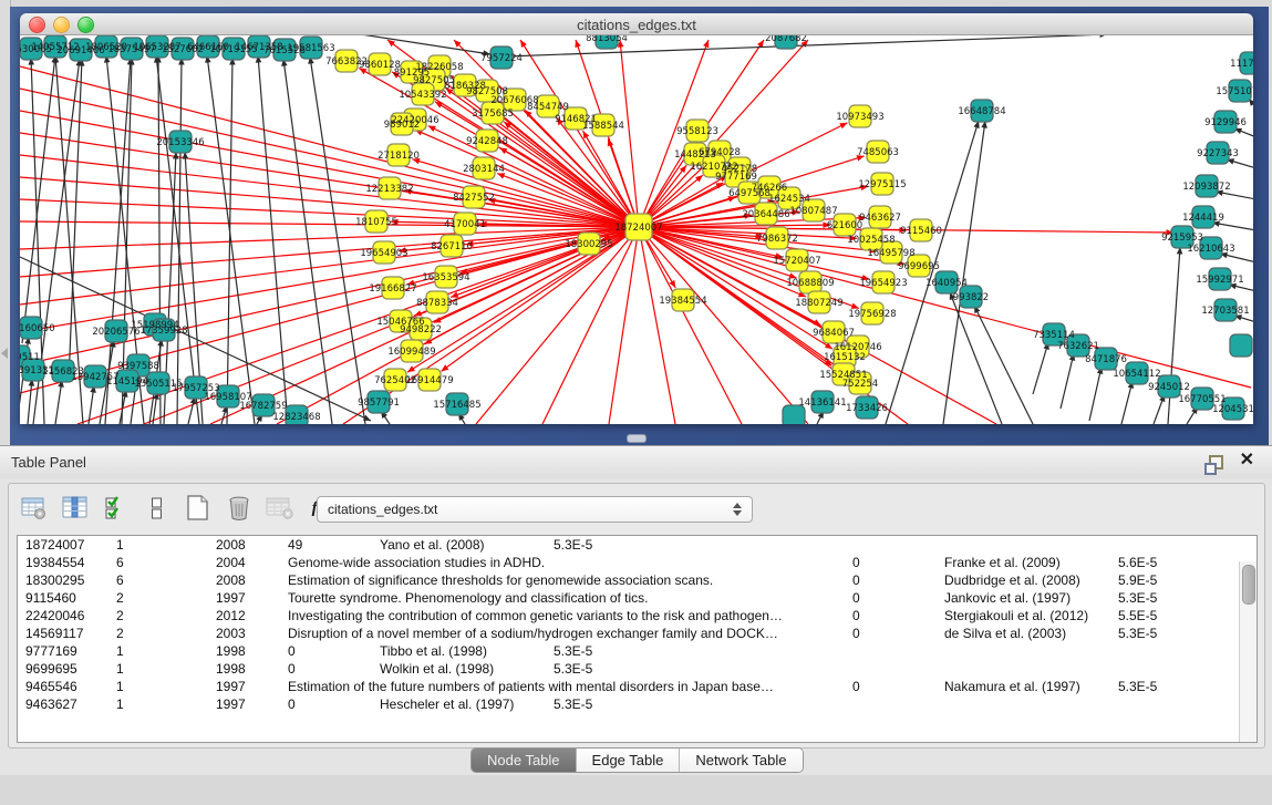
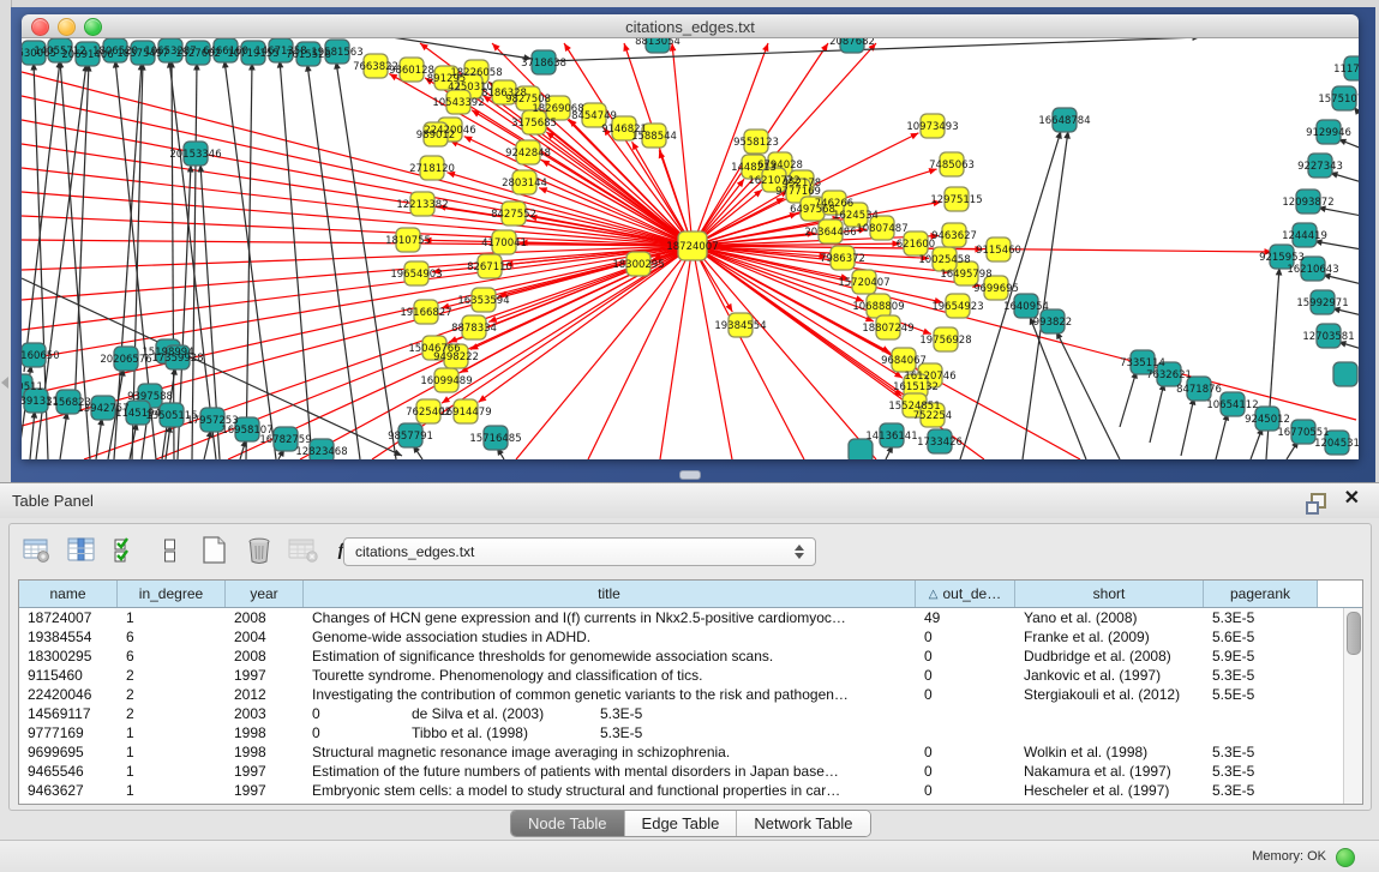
  citations_edges.txt
  530065
  14055712
  20691406
  1806520
  18375497
  10653287
  1527602
  6466160
  10719155
  14671358
  7615526
  19581563
- 7957224
+ 3718638
  8813054
  2087682
  20153346
  160650
  15198994
  20206576
  17359928
  391331
  1156823
  13942757
  9397588
  1145194
  13505115
  17957253
  16958107
  16782759
  12823468
  9857791
  15716485
  14136141
  1733426
  16648784
  9215953
  1640954
  993822
  7335114
  7632621
  8471876
  10654112
  9245012
  16770551
  1204531
  157510
  9129946
  9227343
  12093872
  1244419
  16210643
  15992971
  12703581
  18724007
  18300295
  19384554
  7663822
  9860128
  891295
  18226058
- 9827505
+ 4250310
  10543392
  8186328
  9827508
- 20676068
+ 18269068
  3175685
  8454749
  9146821
  1588544
  22420046
  989012
  2718120
  12213382
  1810755
  19654903
  19166827
  15046766
  16099489
  7625402
  16914479
  9498222
  8878334
  16353594
  9242848
  2803144
  8427552
  4170041
  8267110
  9558123
  1448213
  6794028
  16210722
  452178
  9777169
  6497568
  746266
  1624534
  20364486
  7986372
  10807487
  621600
  15720407
  10688809
  18807249
  9684067
  16120746
  1615132
  15524851
  752254
  19756928
  19654923
  16495798
  10025458
  9463627
  12975115
  7485063
  10973493
  9115460
  9699695
  Table Panel
  ✕
  citations_edges.txt
+ name
+ in_degree
+ year
+ title
+ △
+ out_de…
+ short
+ pagerank
  18724007
  1
  2008
+ Changes of HCN gene expression and I(f) currents in Nkx2.5-positive cardiomyoc…
  49
  Yano et al. (2008)
  5.3E-5
  19384554
  6
  2004
  Genome-wide association studies in ADHD.
  0
  Franke et al. (2009)
  5.6E-5
  18300295
  6
  2008
  Estimation of significance thresholds for genomewide association scans.
  0
  Dudbridge et al. (2008)
  5.9E-5
  9115460
  2
  1997
  Tourette syndrome. Phenomenology and classification of tics.
  0
  Jankovic et al. (1997)
  5.3E-5
  22420046
  2
  2012
  Investigating the contribution of common genetic variants to the risk and pathogen…
  0
  Stergiakouli et al. (2012)
  5.5E-5
  14569117
  2
  2003
- Disruption of a novel member of a sodium/hydrogen exchanger family and DOCK…
  0
  de Silva et al. (2003)
  5.3E-5
  9777169
  1
  1998
  0
  Tibbo et al. (1998)
  5.3E-5
  9699695
  1
  1998
+ Structural magnetic resonance image averaging in schizophrenia.
  0
  Wolkin et al. (1998)
  5.3E-5
  9465546
  1
  1997
  Estimation of the future numbers of patients with mental disorders in Japan base…
  0
  Nakamura et al. (1997)
  5.3E-5
  9463627
  1
  1997
+ Embryonic stem cells: a model to study structural and functional properties in car…
  0
  Hescheler et al. (1997)
  5.3E-5
  Node Table
  Edge Table
  Network Table
+ Memory: OK
